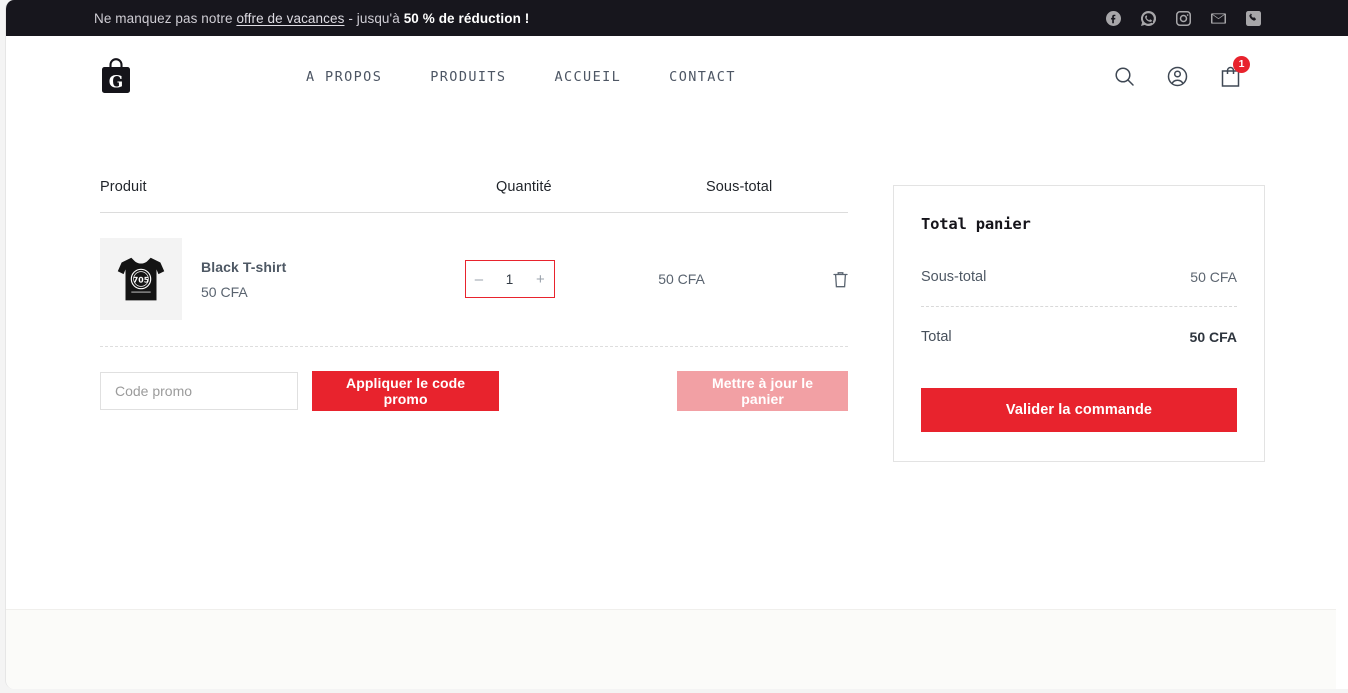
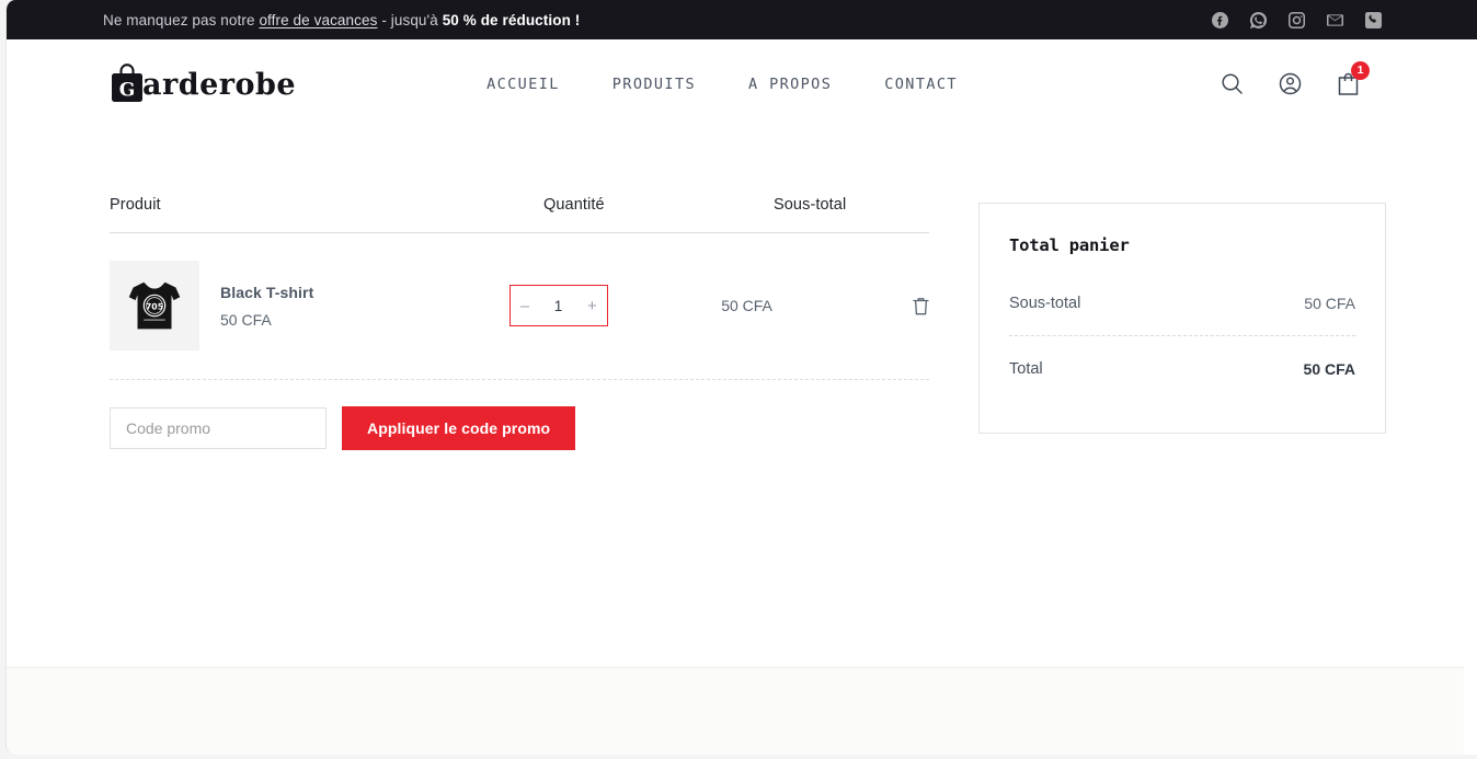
  Ne manquez pas notre offre de vacances - jusqu'à 50 % de réduction !
  G
+ arderobe
- A PROPOS
+ ACCUEIL
  PRODUITS
- ACCUEIL
+ A PROPOS
  CONTACT
  1
  Produit
  Quantité
  Sous-total
  705
  Black T-shirt
  50 CFA
  –
  1
  +
  50 CFA
  Code promo
  Appliquer le code promo
- Mettre à jour le panier
  Total panier
  Sous-total
  50 CFA
  Total
  50 CFA
- Valider la commande
